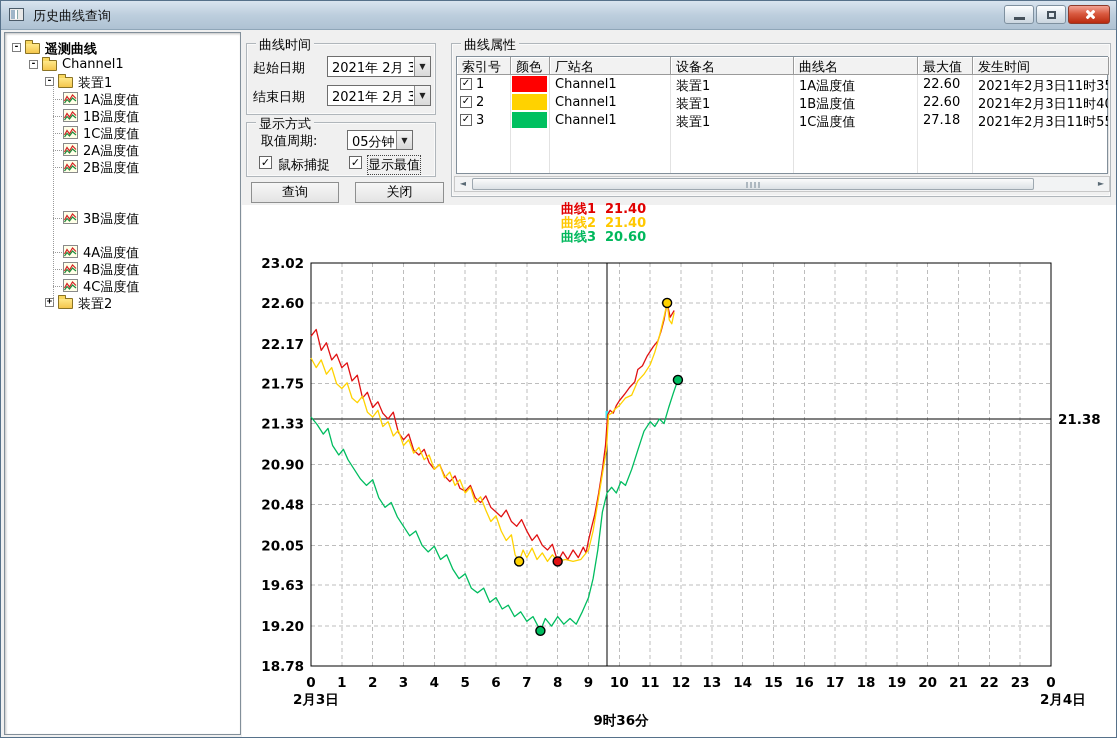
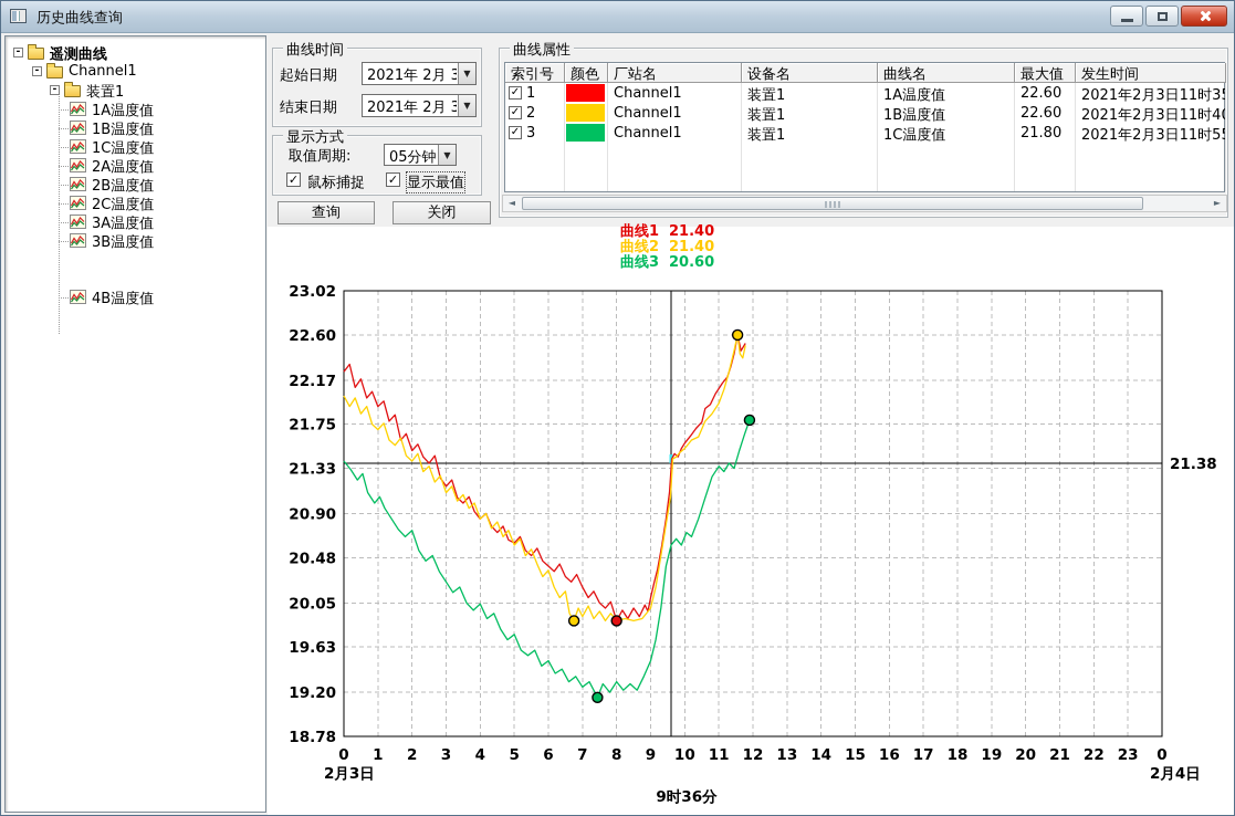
  历史曲线查询
  -
  遥测曲线
  -
  Channel1
  -
  装置1
  1A温度值
  1B温度值
  1C温度值
  2A温度值
  2B温度值
+ 2C温度值
+ 3A温度值
  3B温度值
- 4A温度值
  4B温度值
- 4C温度值
- +
- 装置2
  曲线时间
  起始日期
  2021年 2月 3
  ▼
  结束日期
  2021年 2月 3
  ▼
  显示方式
  取值周期:
  05分钟
  ▼
  ✓
  鼠标捕捉
  ✓
  显示最值
  查询
  关闭
  曲线属性
  索引号
  颜色
  厂站名
  设备名
  曲线名
  最大值
  发生时间
  ✓
  1
  Channel1
  装置1
  1A温度值
  22.60
  2021年2月3日11时35
  ✓
  2
  Channel1
  装置1
  1B温度值
  22.60
  2021年2月3日11时40
  ✓
  3
  Channel1
  装置1
  1C温度值
- 27.18
+ 21.80
  2021年2月3日11时55
  ◄
  ►
  曲线1 21.40
  曲线2 21.40
  曲线3 20.60
  23.02
  22.60
  22.17
  21.75
  21.33
  20.90
  20.48
  20.05
  19.63
  19.20
  18.78
  0
  1
  2
  3
  4
  5
  6
  7
  8
  9
  10
  11
  12
  13
  14
  15
  16
  17
  18
  19
  20
  21
  22
  23
  0
  2月3日
  2月4日
  9时36分
  21.38
